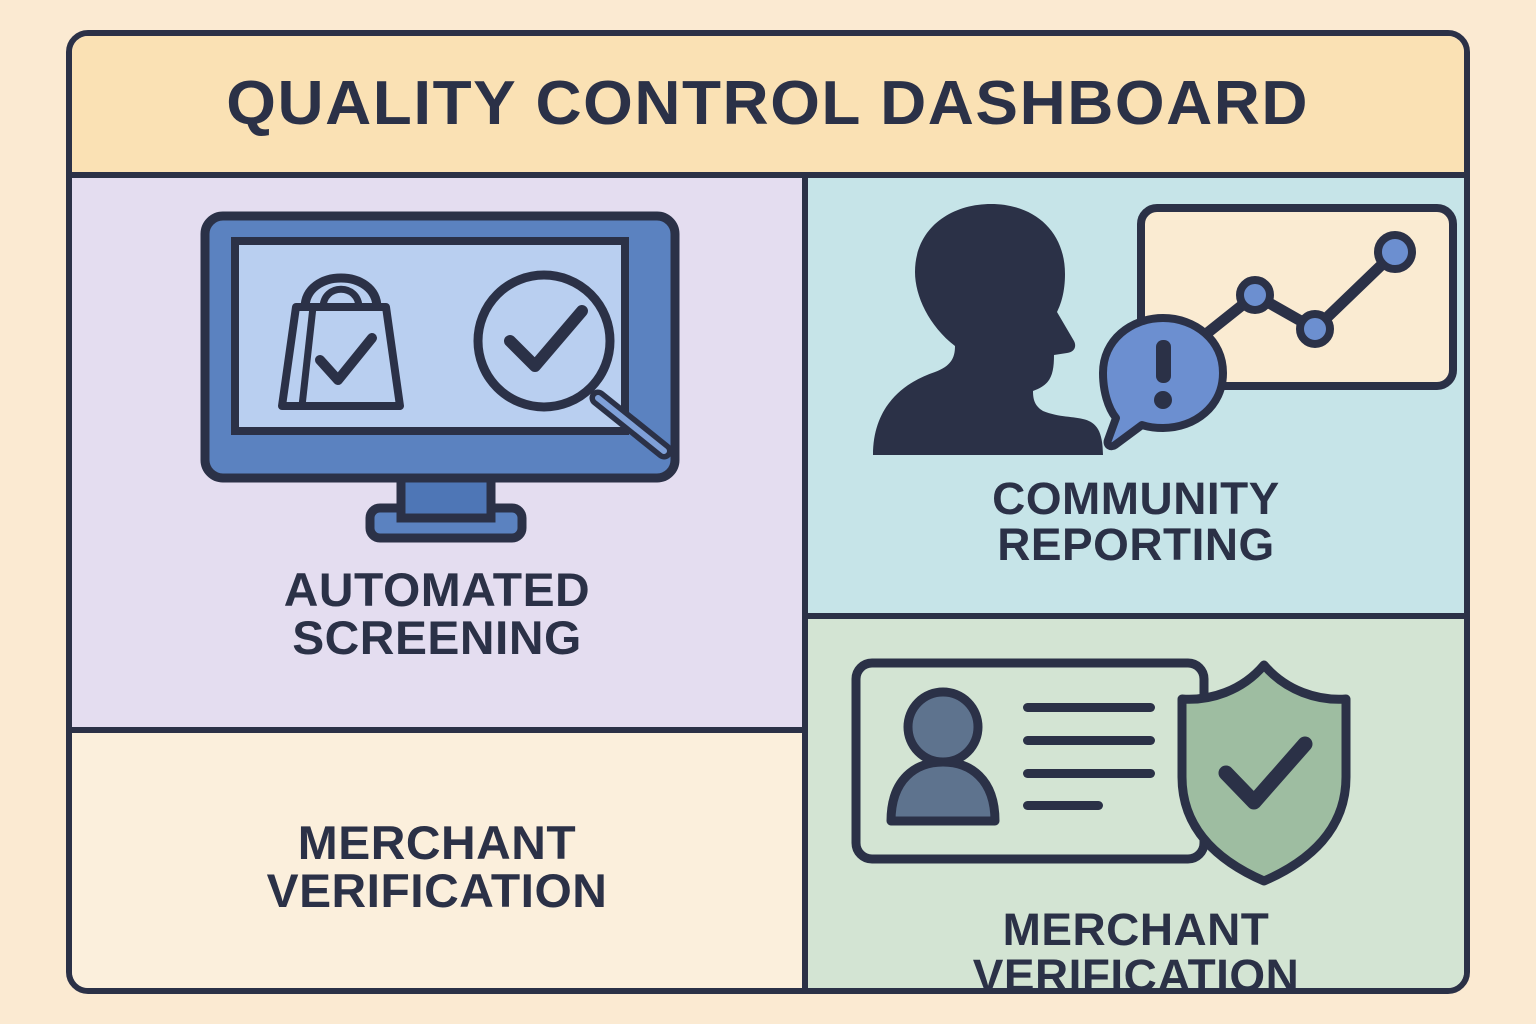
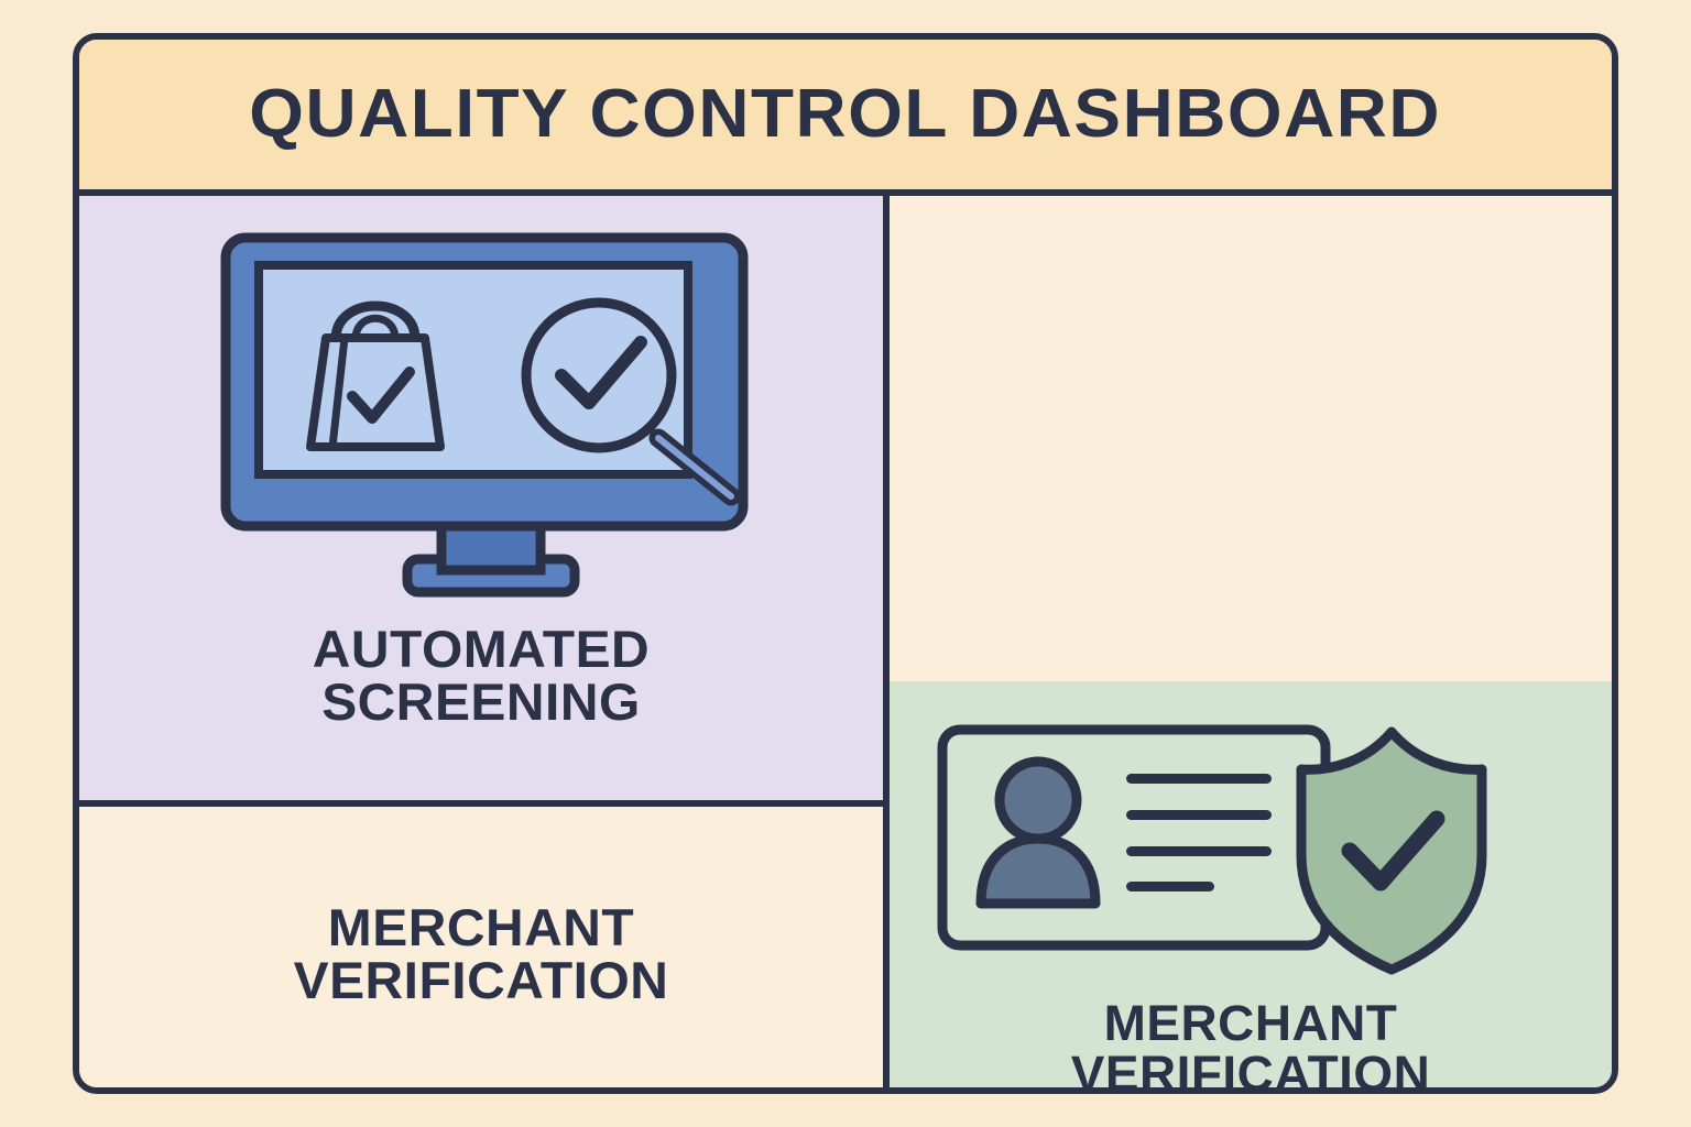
  QUALITY CONTROL DASHBOARD
  AUTOMATED
  SCREENING
  MERCHANT
  VERIFICATION
- COMMUNITY
- REPORTING
  MERCHANT
  VERIFICATION
